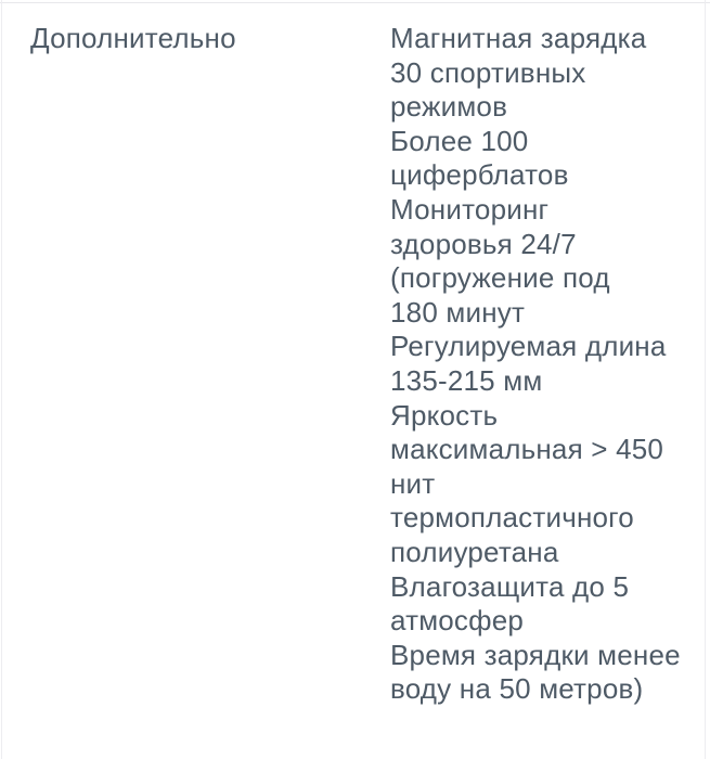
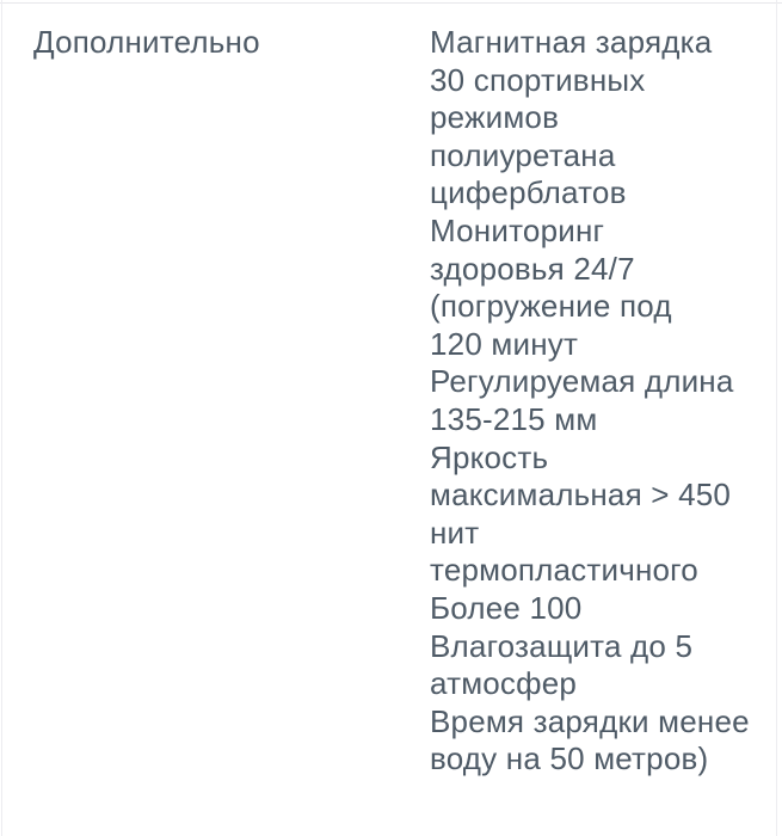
  Дополнительно
  Магнитная зарядка
  30 спортивных
  режимов
- Более 100
+ полиуретана
  циферблатов
  Мониторинг
  здоровья 24/7
  (погружение под
- 180 минут
+ 120 минут
  Регулируемая длина
  135-215 мм
  Яркость
  максимальная > 450
  нит
  термопластичного
- полиуретана
+ Более 100
  Влагозащита до 5
  атмосфер
  Время зарядки менее
  воду на 50 метров)
